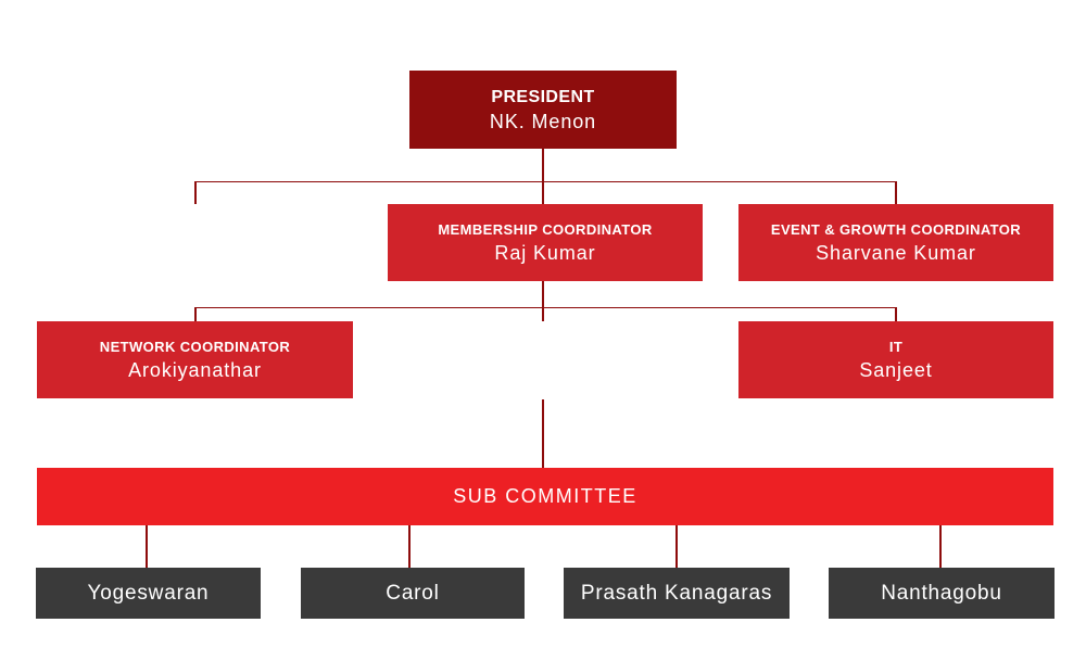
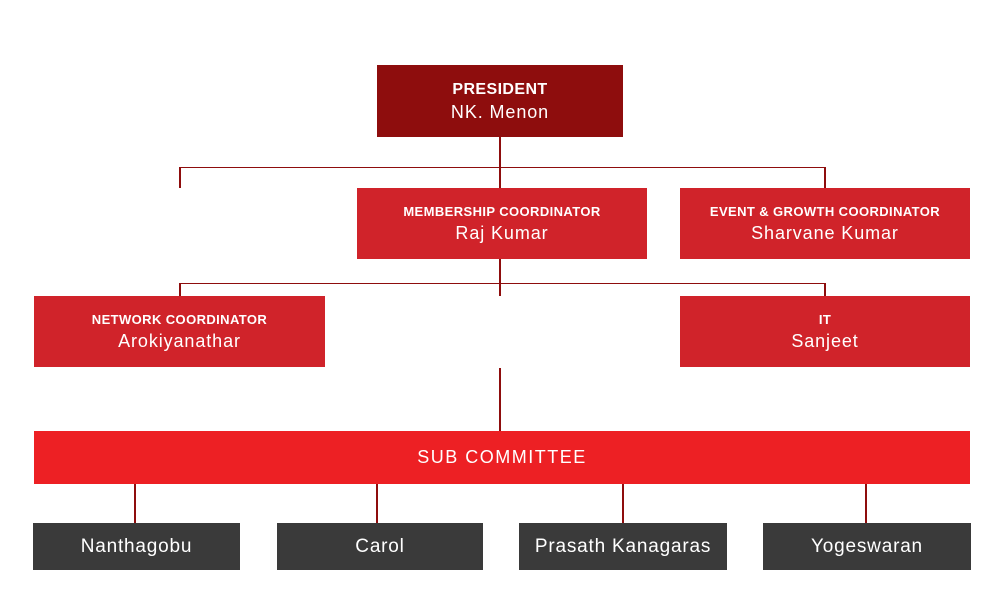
  PRESIDENT
  NK. Menon
  MEMBERSHIP COORDINATOR
  Raj Kumar
  EVENT & GROWTH COORDINATOR
  Sharvane Kumar
  NETWORK COORDINATOR
  Arokiyanathar
  IT
  Sanjeet
  SUB COMMITTEE
- Yogeswaran
+ Nanthagobu
  Carol
  Prasath Kanagaras
- Nanthagobu
+ Yogeswaran
